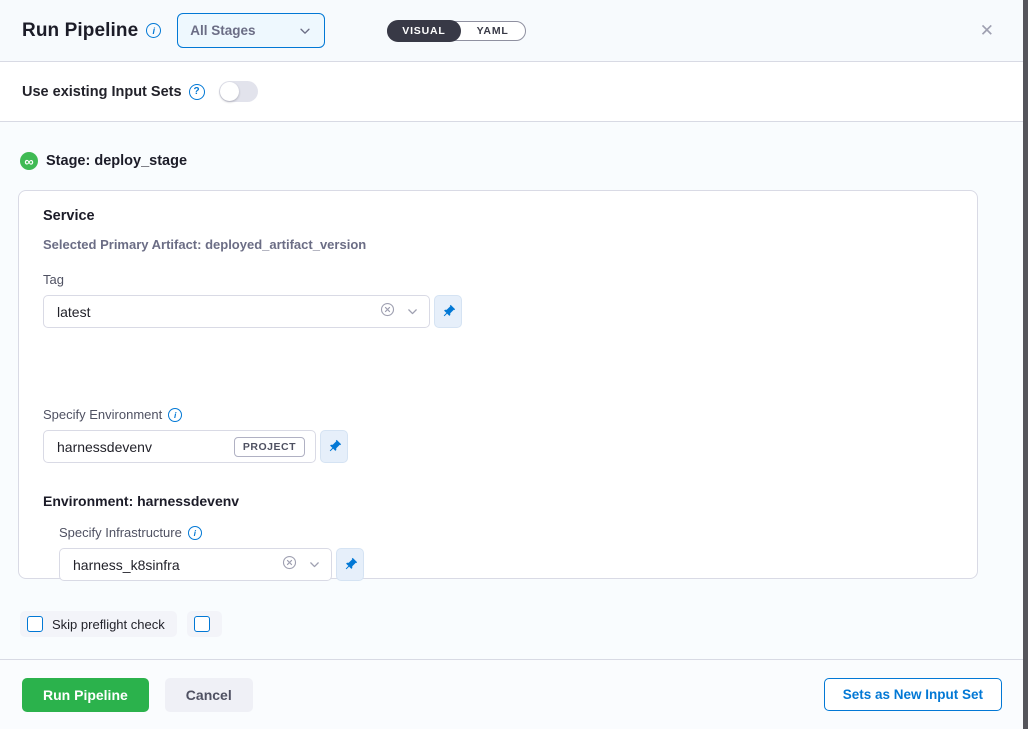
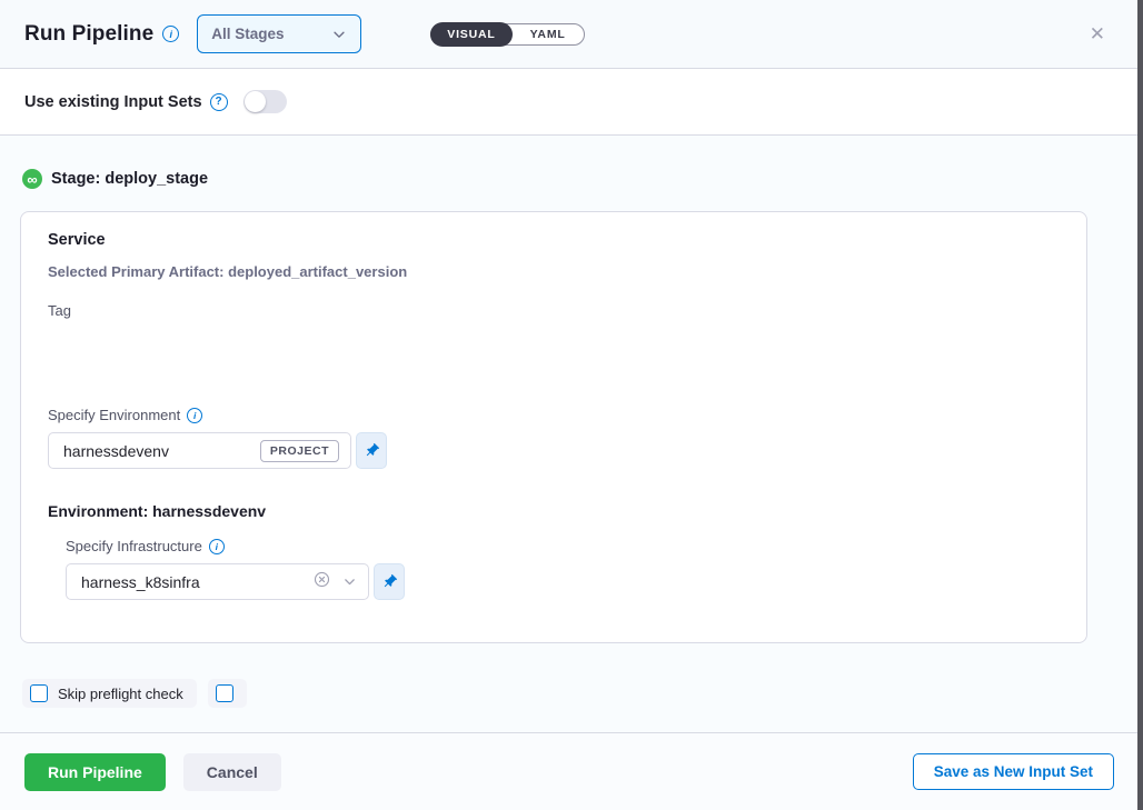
  Run Pipeline
  i
  All Stages
  VISUAL
  YAML
  ✕
  Use existing Input Sets
  ?
  ∞
  Stage: deploy_stage
  Service
  Selected Primary Artifact: deployed_artifact_version
  Tag
- latest
  Specify Environment
  i
  harnessdevenv
  PROJECT
  Environment: harnessdevenv
  Specify Infrastructure
  i
  harness_k8sinfra
  Skip preflight check
  Run Pipeline
  Cancel
- Sets as New Input Set
+ Save as New Input Set
